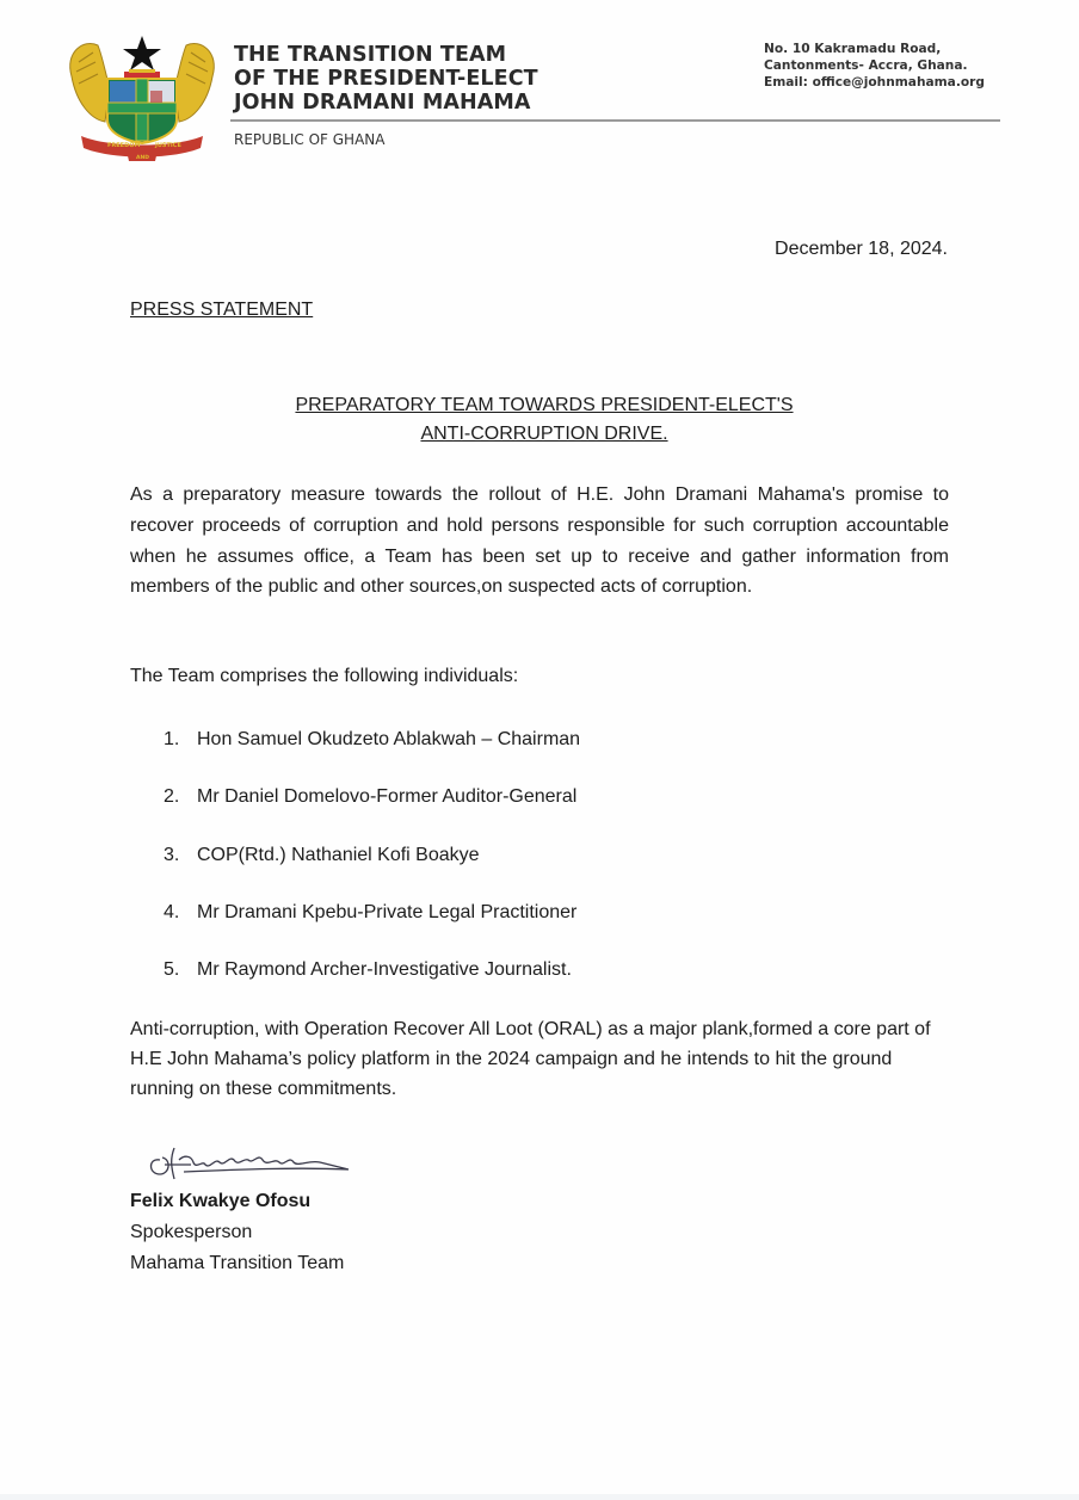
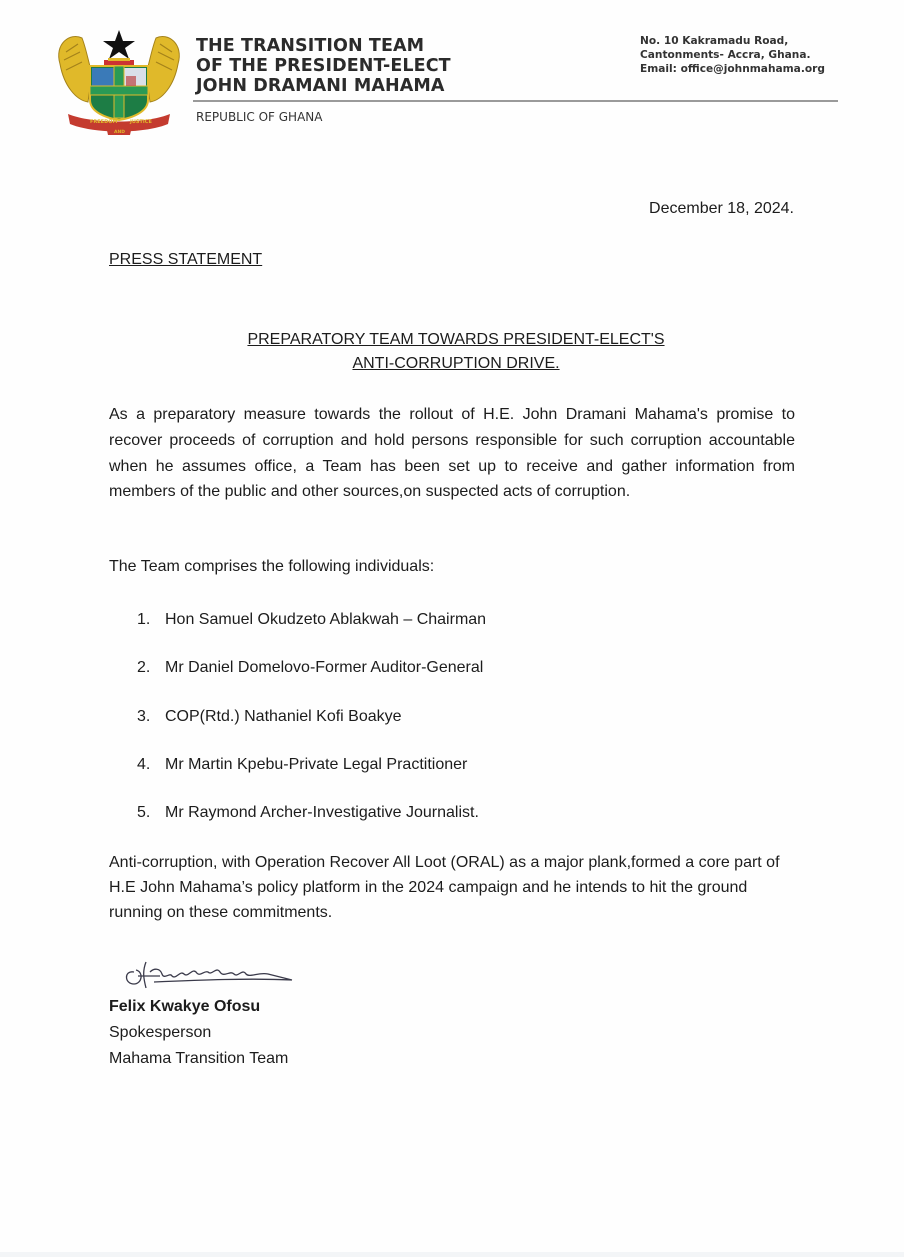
  THE TRANSITION TEAM
  OF THE PRESIDENT-ELECT
  JOHN DRAMANI MAHAMA
  REPUBLIC OF GHANA
  No. 10 Kakramadu Road,
  Cantonments- Accra, Ghana.
  Email: office@johnmahama.org
  December 18, 2024.
  PRESS STATEMENT
  PREPARATORY TEAM TOWARDS PRESIDENT-ELECT'S
  ANTI-CORRUPTION DRIVE.
  As a preparatory measure towards the rollout of H.E. John Dramani Mahama's promise to recover proceeds of corruption and hold persons responsible for such corruption accountable when he assumes office, a Team has been set up to receive and gather information from members of the public and other sources,on suspected acts of corruption.
  The Team comprises the following individuals:
  1.
  Hon Samuel Okudzeto Ablakwah – Chairman
  2.
  Mr Daniel Domelovo-Former Auditor-General
  3.
  COP(Rtd.) Nathaniel Kofi Boakye
  4.
- Mr Dramani Kpebu-Private Legal Practitioner
+ Mr Martin Kpebu-Private Legal Practitioner
  5.
  Mr Raymond Archer-Investigative Journalist.
  Anti-corruption, with Operation Recover All Loot (ORAL) as a major plank,formed a core part of H.E John Mahama’s policy platform in the 2024 campaign and he intends to hit the ground running on these commitments.
  Felix Kwakye Ofosu
  Spokesperson
  Mahama Transition Team
